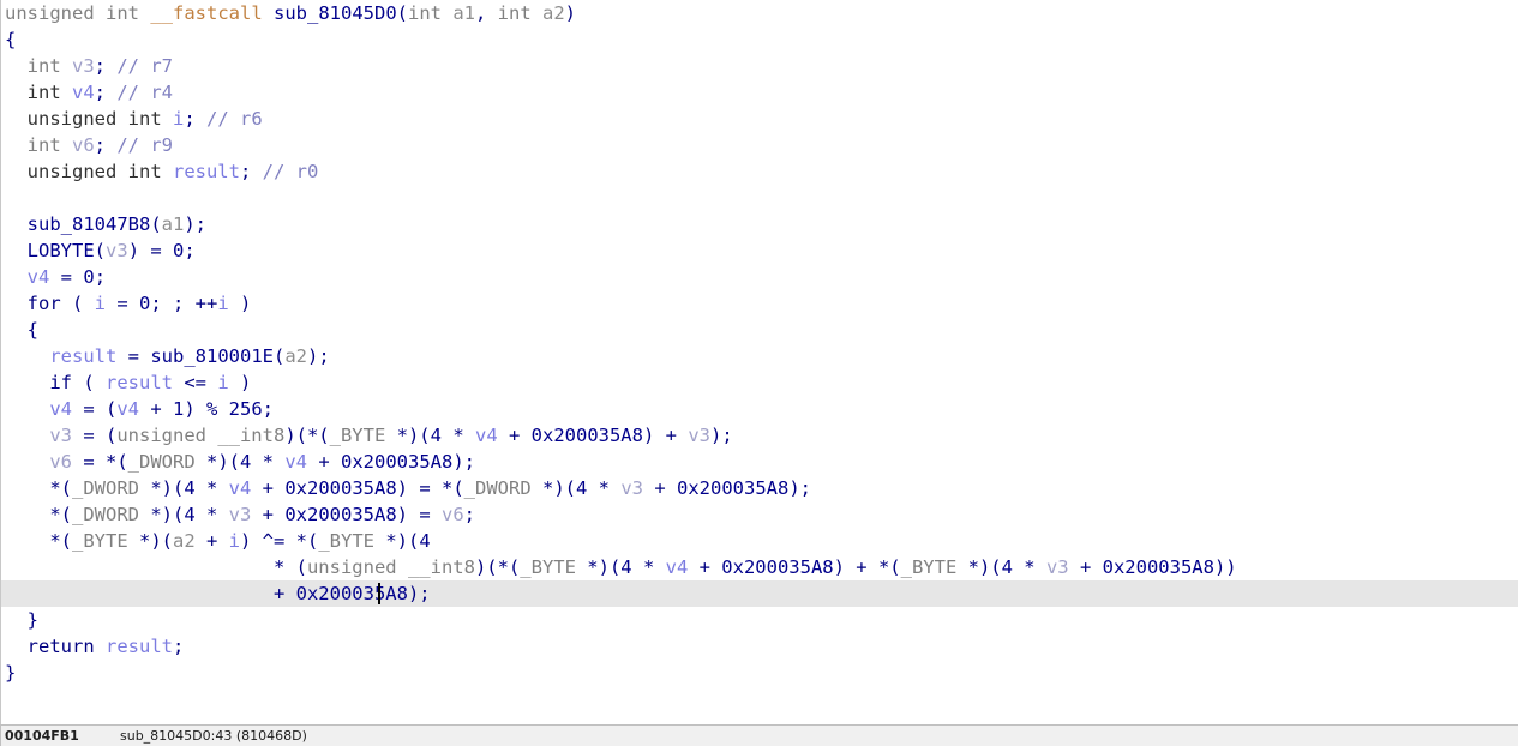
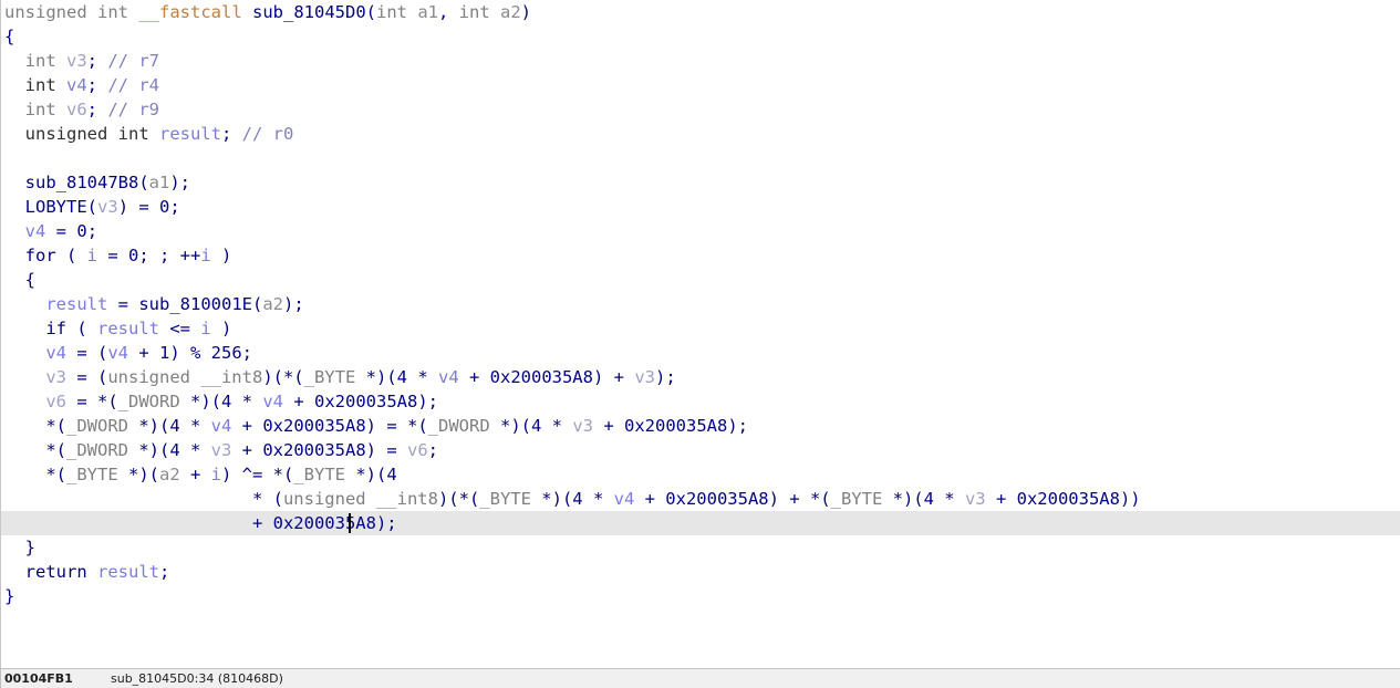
  unsigned int __fastcall sub_81045D0(int a1, int a2)
  {
  int v3; // r7
  int v4; // r4
- unsigned int i; // r6
  int v6; // r9
  unsigned int result; // r0
  sub_81047B8(a1);
  LOBYTE(v3) = 0;
  v4 = 0;
  for ( i = 0; ; ++i )
  {
  result = sub_810001E(a2);
  if ( result <= i )
  v4 = (v4 + 1) % 256;
  v3 = (unsigned __int8)(*(_BYTE *)(4 * v4 + 0x200035A8) + v3);
  v6 = *(_DWORD *)(4 * v4 + 0x200035A8);
  *(_DWORD *)(4 * v4 + 0x200035A8) = *(_DWORD *)(4 * v3 + 0x200035A8);
  *(_DWORD *)(4 * v3 + 0x200035A8) = v6;
  *(_BYTE *)(a2 + i) ^= *(_BYTE *)(4
  * (unsigned __int8)(*(_BYTE *)(4 * v4 + 0x200035A8) + *(_BYTE *)(4 * v3 + 0x200035A8))
  + 0x20003A8);
  }
  return result;
  }
  00104FB1
- sub_81045D0:43 (810468D)
+ sub_81045D0:34 (810468D)
